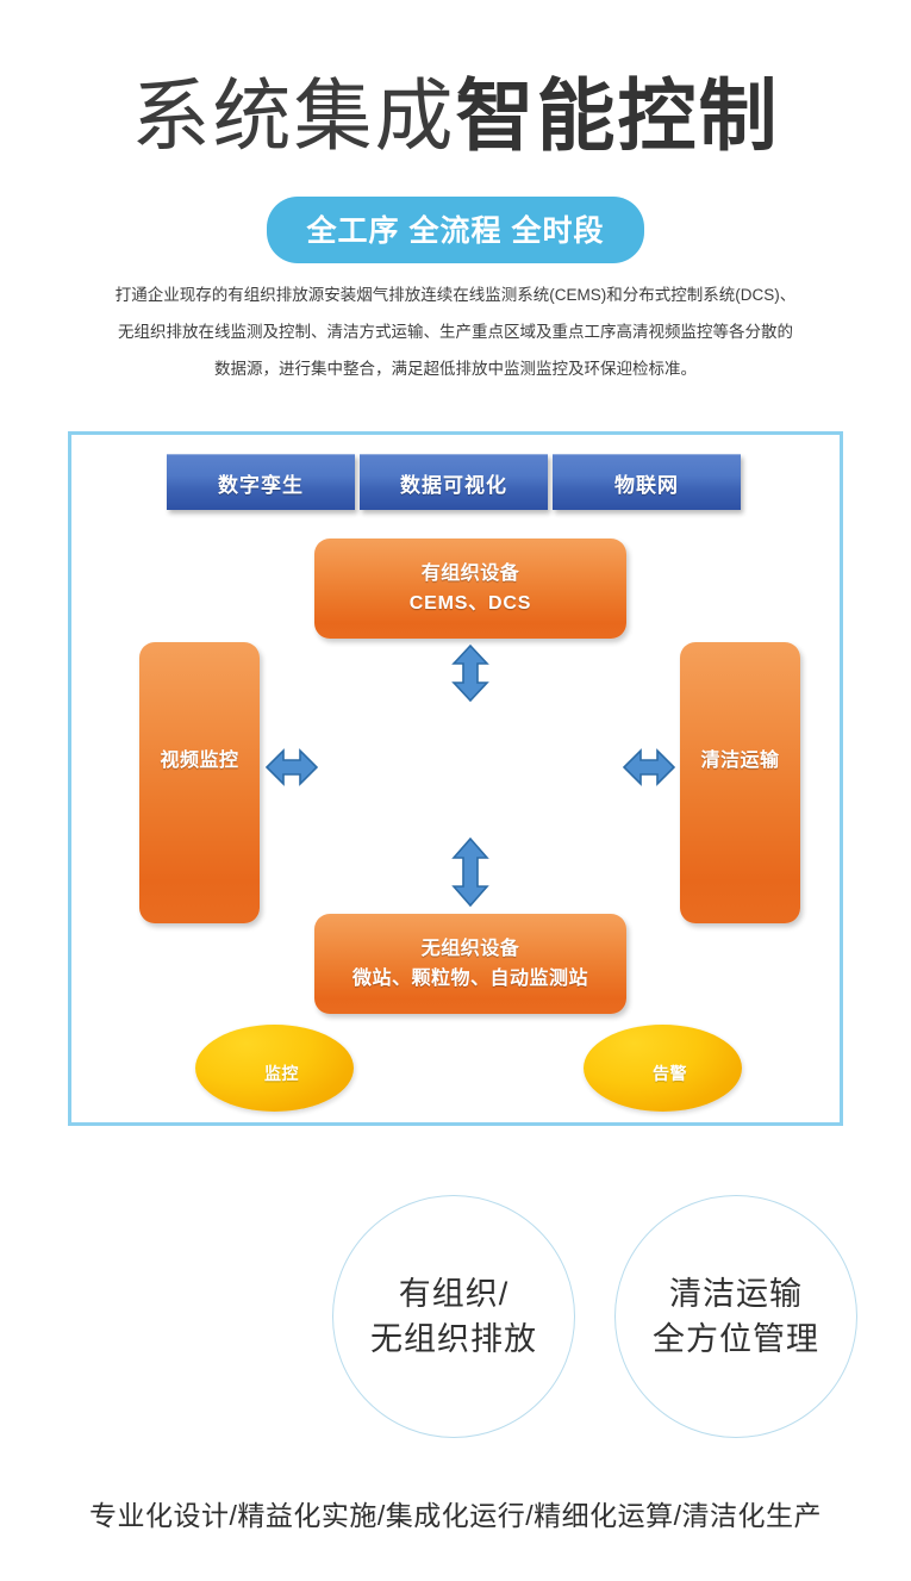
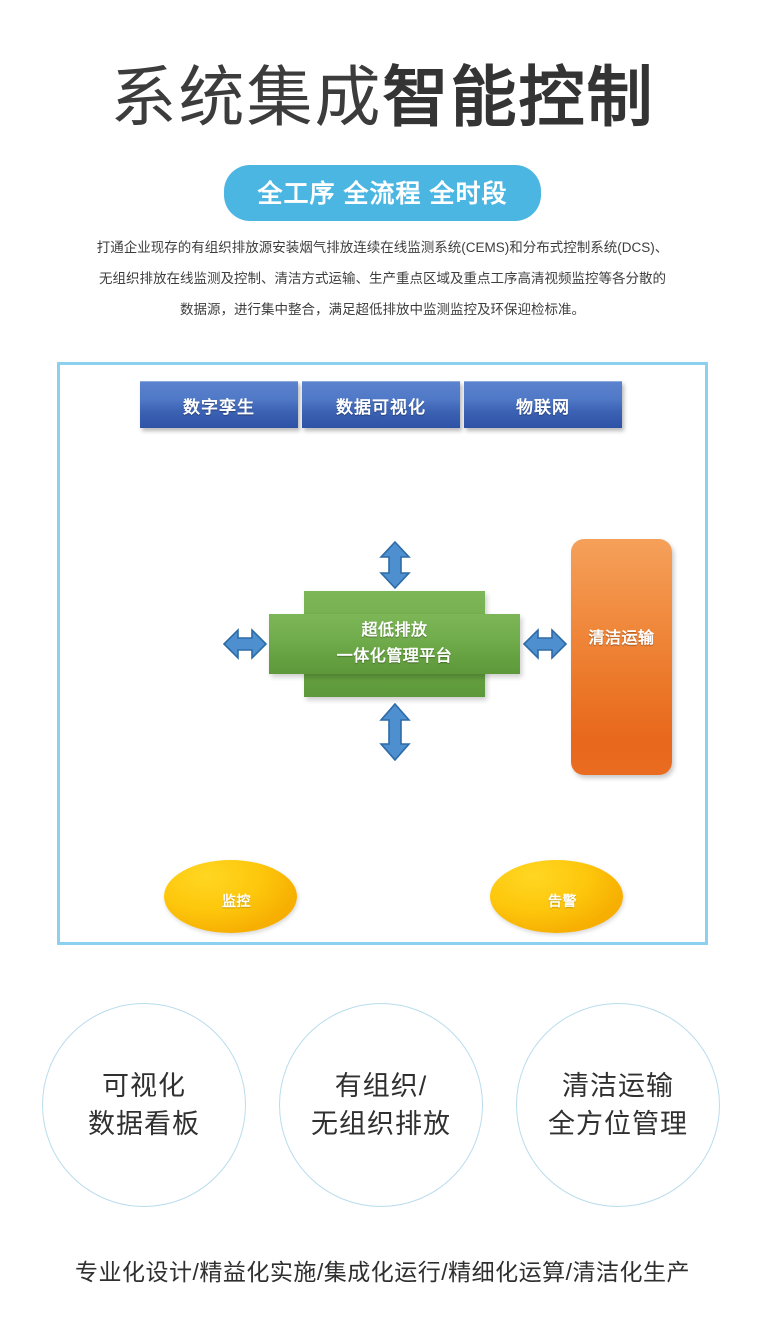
  系统集成智能控制
  全工序 全流程 全时段
  打通企业现存的有组织排放源安装烟气排放连续在线监测系统(CEMS)和分布式控制系统(DCS)、
  无组织排放在线监测及控制、清洁方式运输、生产重点区域及重点工序高清视频监控等各分散的
  数据源，进行集中整合，满足超低排放中监测监控及环保迎检标准。
  数字孪生
  数据可视化
  物联网
- 有组织设备
- CEMS、DCS
- 无组织设备
- 微站、颗粒物、自动监测站
- 视频监控
  清洁运输
+ 超低排放
+ 一体化管理平台
  监控
  告警
+ 可视化
+ 数据看板
  有组织/
  无组织排放
  清洁运输
  全方位管理
  专业化设计/精益化实施/集成化运行/精细化运算/清洁化生产
